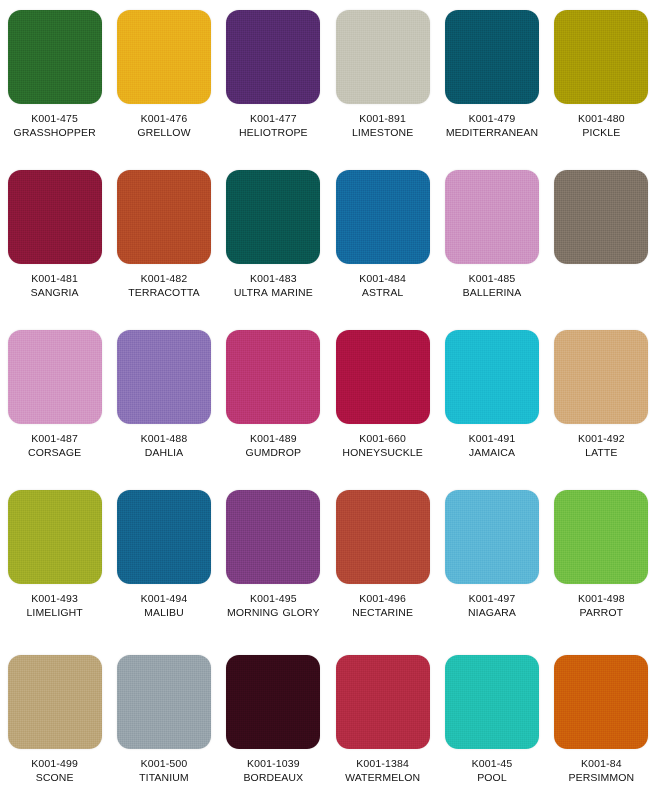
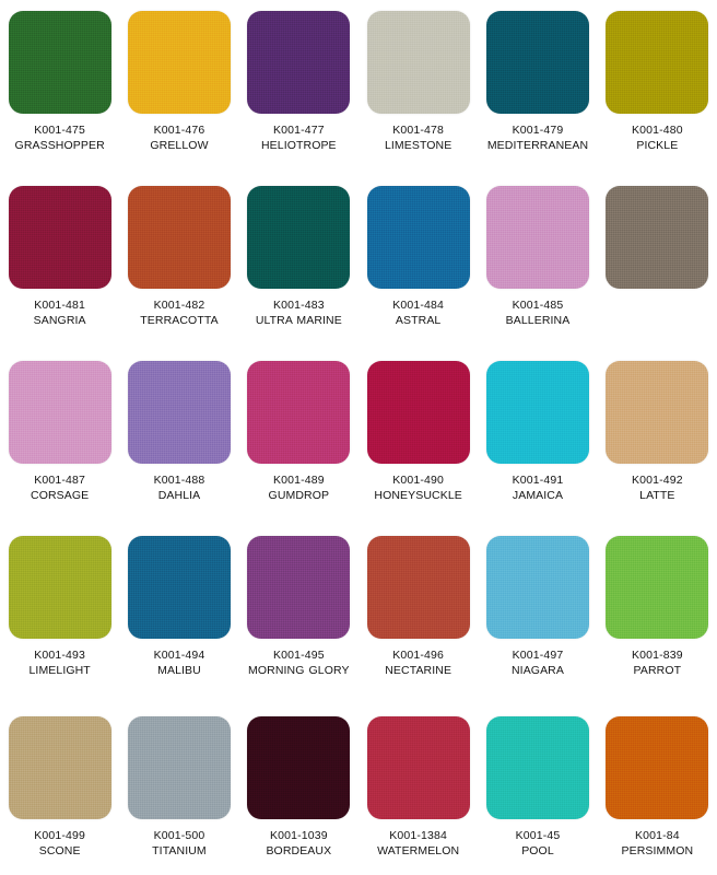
  K001-475
  GRASSHOPPER
  K001-476
  GRELLOW
  K001-477
  HELIOTROPE
- K001-891
+ K001-478
  LIMESTONE
  K001-479
  MEDITERRANEAN
  K001-480
  PICKLE
  K001-481
  SANGRIA
  K001-482
  TERRACOTTA
  K001-483
  ULTRA MARINE
  K001-484
  ASTRAL
  K001-485
  BALLERINA
  K001-487
  CORSAGE
  K001-488
  DAHLIA
  K001-489
  GUMDROP
- K001-660
+ K001-490
  HONEYSUCKLE
  K001-491
  JAMAICA
  K001-492
  LATTE
  K001-493
  LIMELIGHT
  K001-494
  MALIBU
  K001-495
  MORNING GLORY
  K001-496
  NECTARINE
  K001-497
  NIAGARA
- K001-498
+ K001-839
  PARROT
  K001-499
  SCONE
  K001-500
  TITANIUM
  K001-1039
  BORDEAUX
  K001-1384
  WATERMELON
  K001-45
  POOL
  K001-84
  PERSIMMON
